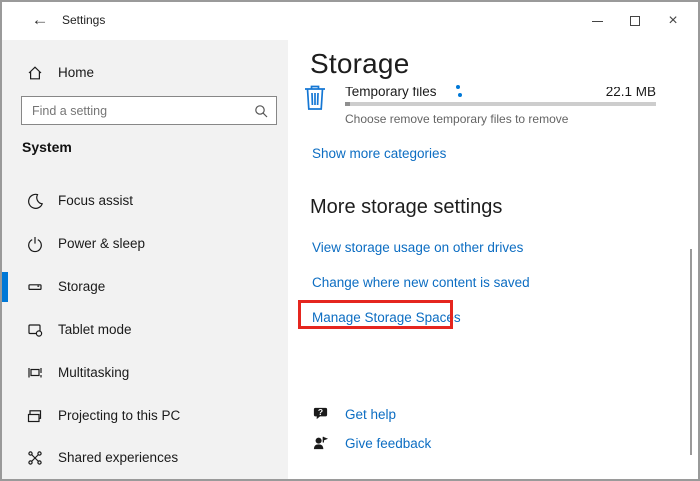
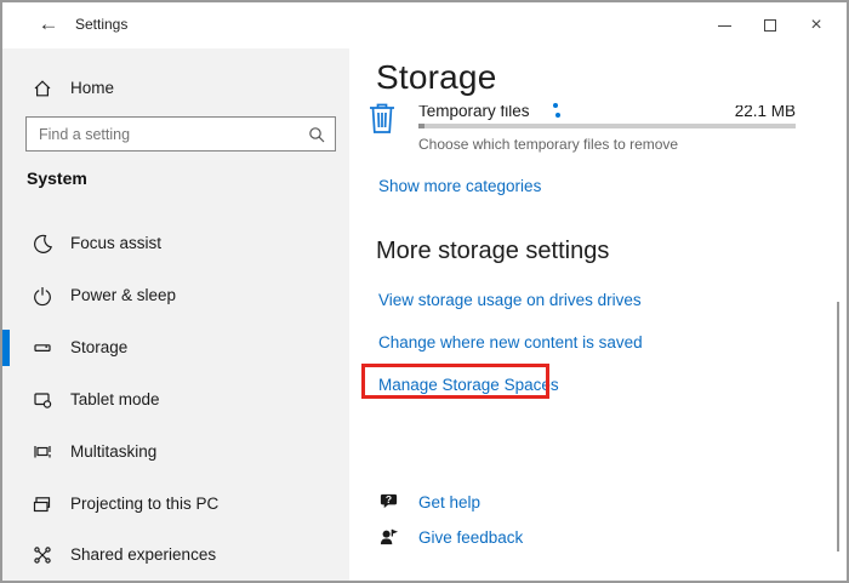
  ←
  Settings
  ×
  Home
  Find a setting
  System
  Focus assist
  Power & sleep
  Storage
  Tablet mode
  Multitasking
  Projecting to this PC
  Shared experiences
  Storage
  Temporary files
  22.1 MB
- Choose remove temporary files to remove
+ Choose which temporary files to remove
  Show more categories
  More storage settings
- View storage usage on other drives
+ View storage usage on drives drives
  Change where new content is saved
  Manage Storage Spaces
  ?
  Get help
  Give feedback
